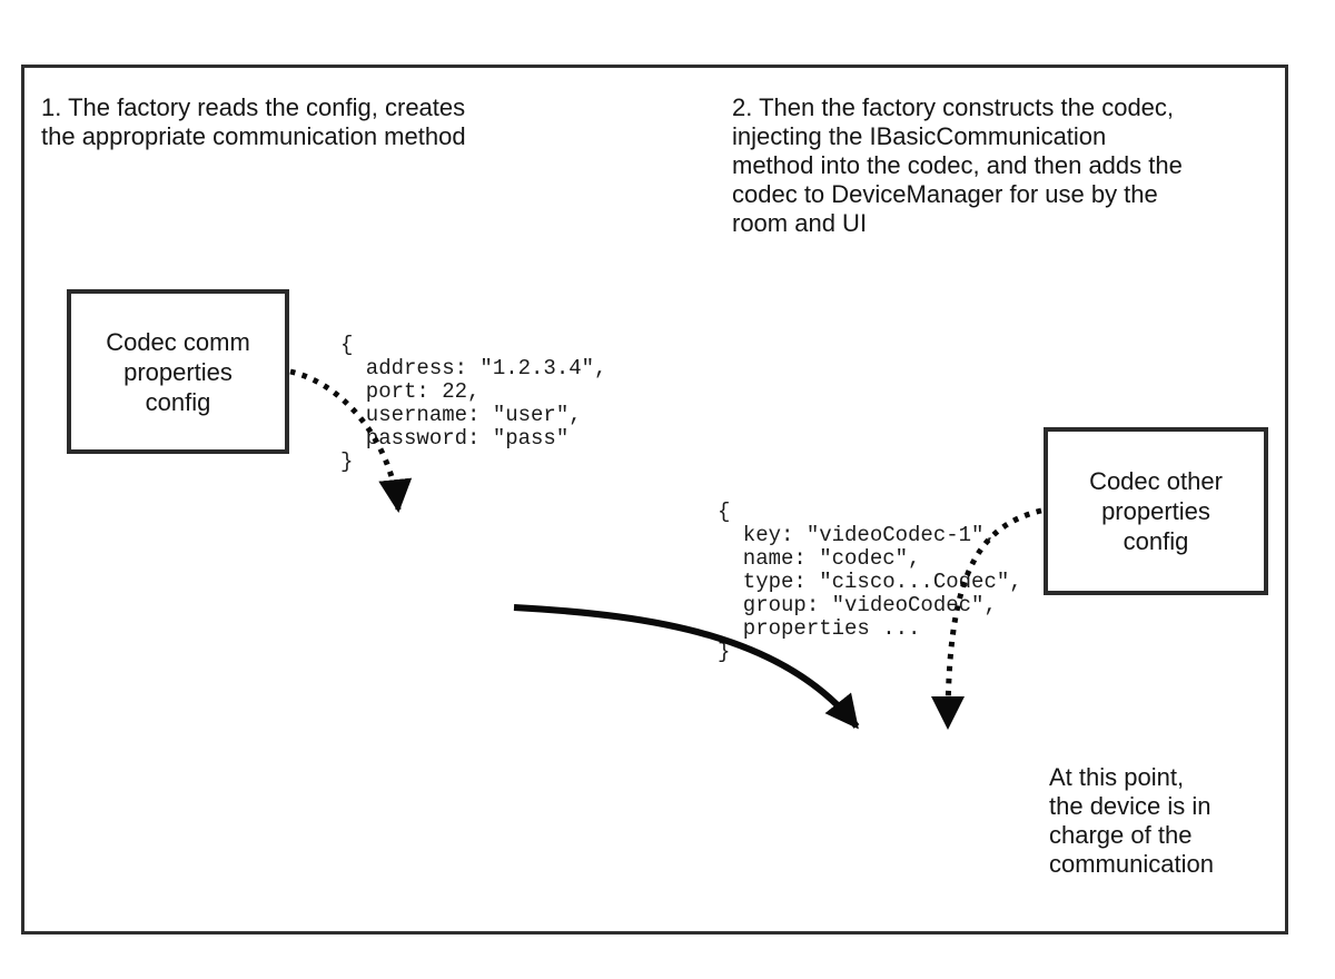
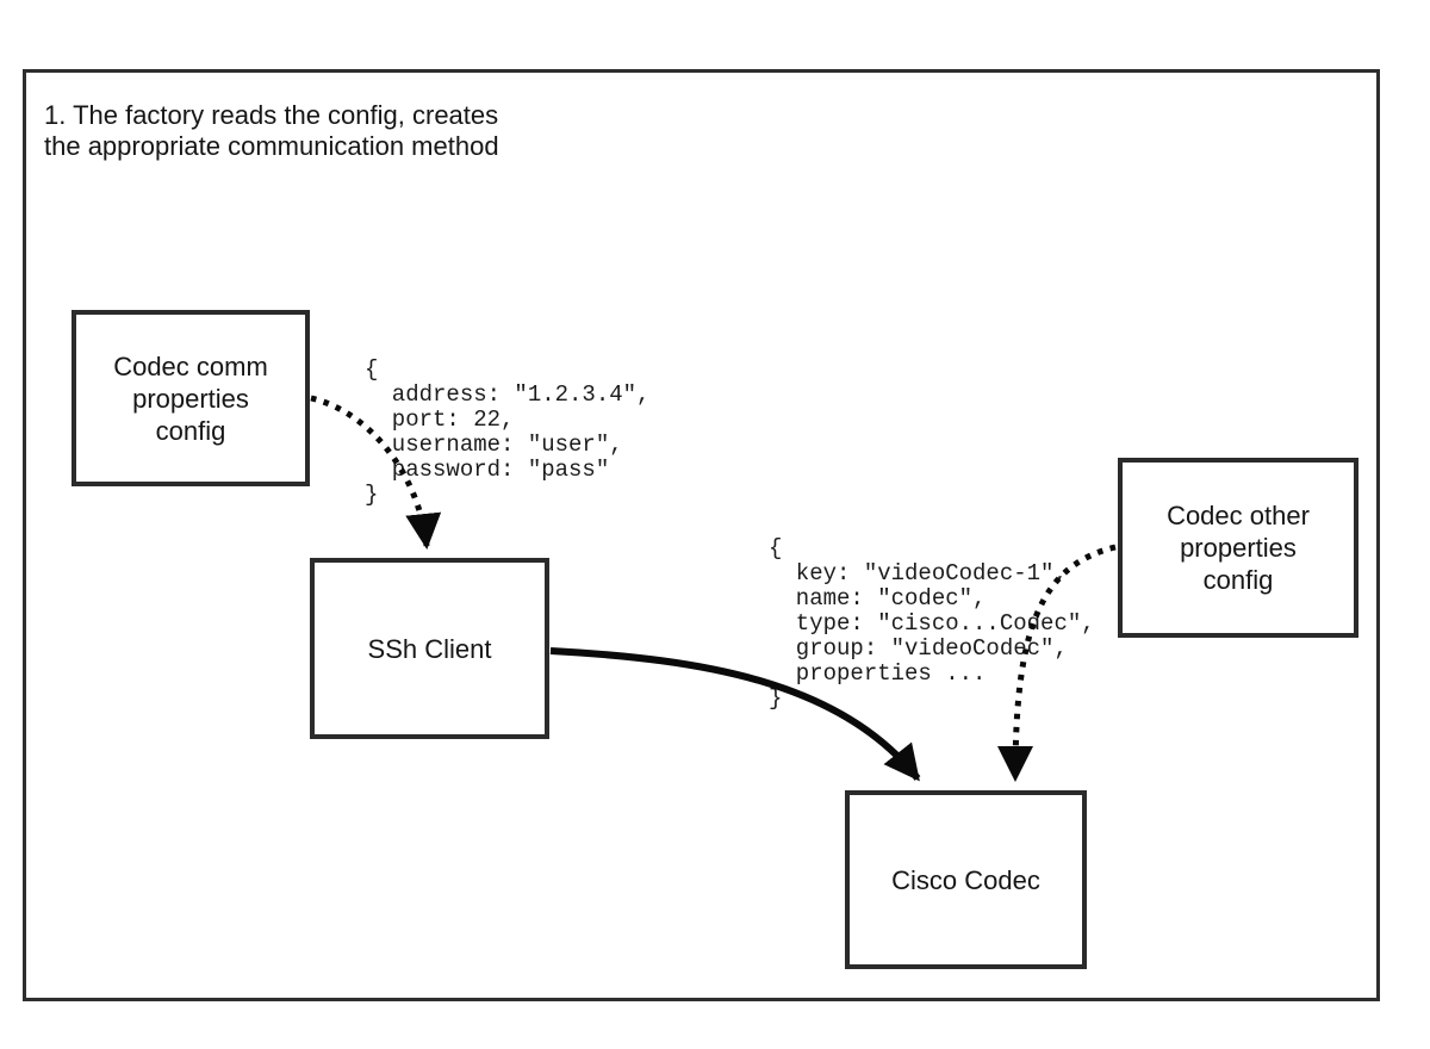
  1. The factory reads the config, creates
  the appropriate communication method
- 2. Then the factory constructs the codec,
- injecting the IBasicCommunication
- method into the codec, and then adds the
- codec to DeviceManager for use by the
- room and UI
- At this point,
- the device is in
- charge of the
- communication
  Codec comm
  properties
  config
+ SSh Client
  Codec other
  properties
  config
+ Cisco Codec
  {
  address: "1.2.3.4",
  port: 22,
  username: "user",
  password: "pass"
  }
  {
  key: "videoCodec-1",
  name: "codec",
  type: "cisco...Codec",
  group: "videoCodec",
  properties ...
  }
